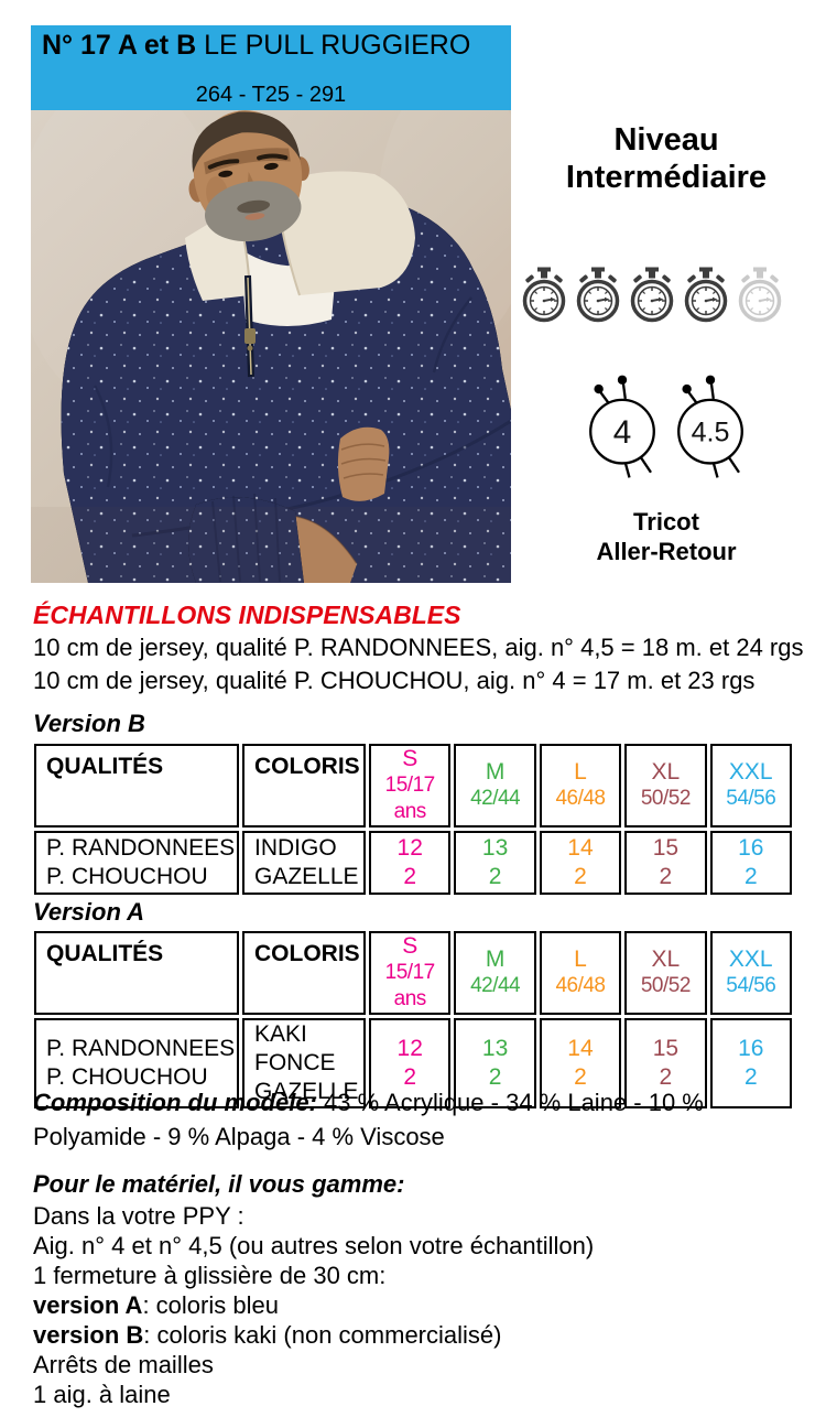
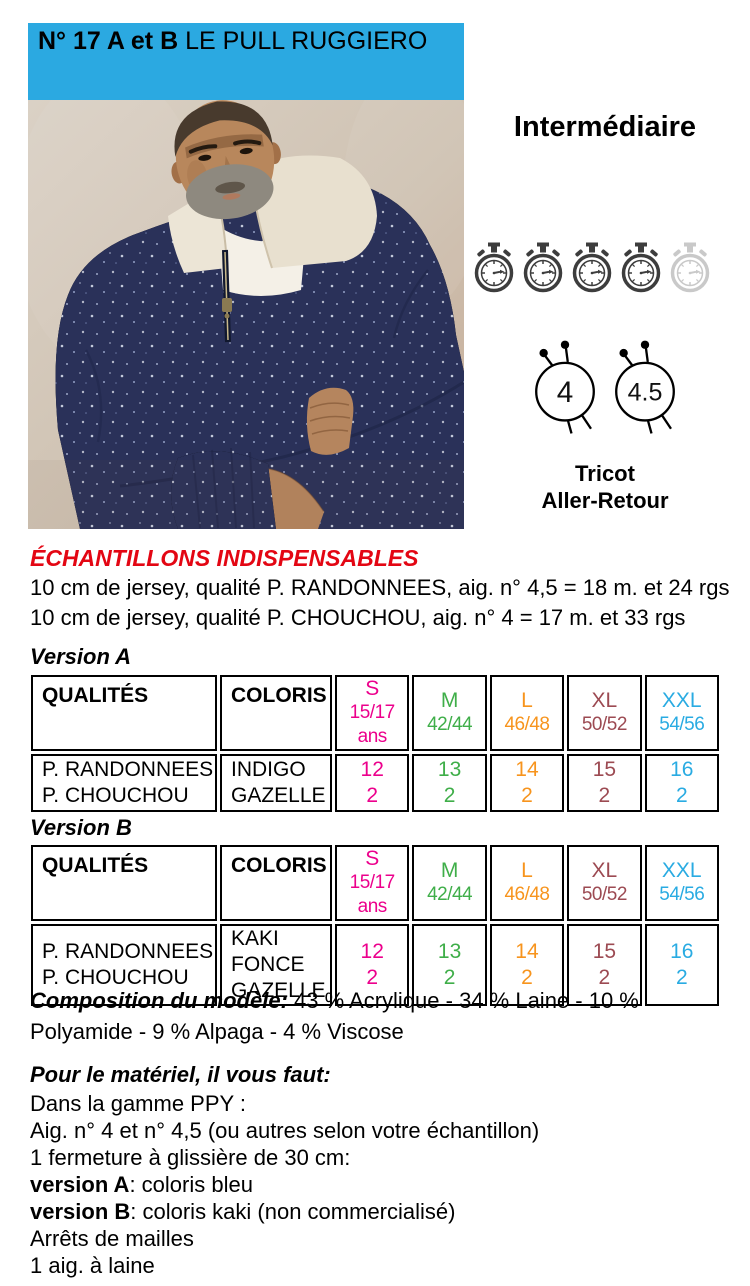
  N° 17 A et B LE PULL RUGGIERO
- 264 - T25 - 291
- Niveau
  Intermédiaire
  4
  4.5
  Tricot
  Aller-Retour
  ÉCHANTILLONS INDISPENSABLES
  10 cm de jersey, qualité P. RANDONNEES, aig. n° 4,5 = 18 m. et 24 rgs
- 10 cm de jersey, qualité P. CHOUCHOU, aig. n° 4 = 17 m. et 23 rgs
+ 10 cm de jersey, qualité P. CHOUCHOU, aig. n° 4 = 17 m. et 33 rgs
- Version B
+ Version A
  QUALITÉS	COLORIS	S15/17 ans	M42/44	L46/48	XL50/52	XXL54/56
  P. RANDONNEESP. CHOUCHOU	INDIGOGAZELLE	122	132	142	152	162
- Version A
+ Version B
  QUALITÉS	COLORIS	S15/17 ans	M42/44	L46/48	XL50/52	XXL54/56
  P. RANDONNEESP. CHOUCHOU	KAKI FONCEGAZELLE	122	132	142	152	162
  Composition du modèle: 43 % Acrylique - 34 % Laine - 10 % Polyamide - 9 % Alpaga - 4 % Viscose
- Pour le matériel, il vous gamme:
+ Pour le matériel, il vous faut:
- Dans la votre PPY :
+ Dans la gamme PPY :
  Aig. n° 4 et n° 4,5 (ou autres selon votre échantillon)
  1 fermeture à glissière de 30 cm:
  version A: coloris bleu
  version B: coloris kaki (non commercialisé)
  Arrêts de mailles
  1 aig. à laine
